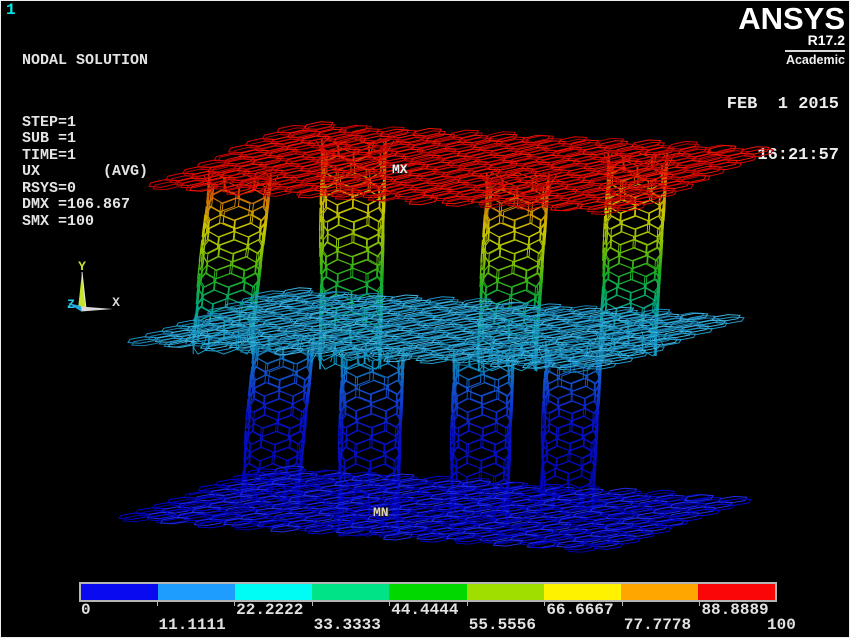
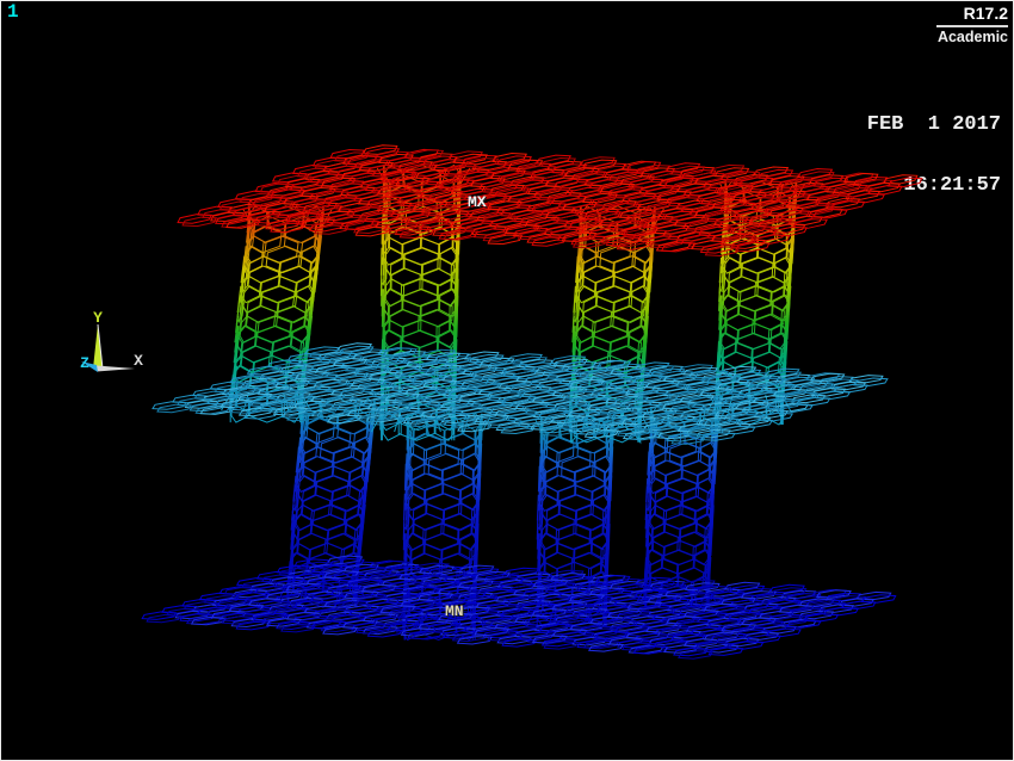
  1
- NODAL SOLUTION
- STEP=1
- SUB =1
- TIME=1
- UX (AVG)
- RSYS=0
- DMX =106.867
- SMX =100
- ANSYS
  R17.2
  Academic
- FEB 1 2015
+ FEB 1 2017
  6:21:57
  Y
  X
  Z
  MX
  MN
- 0
- 11.1111
- 22.2222
- 33.3333
- 44.4444
- 55.5556
- 66.6667
- 77.7778
- 88.8889
- 100
